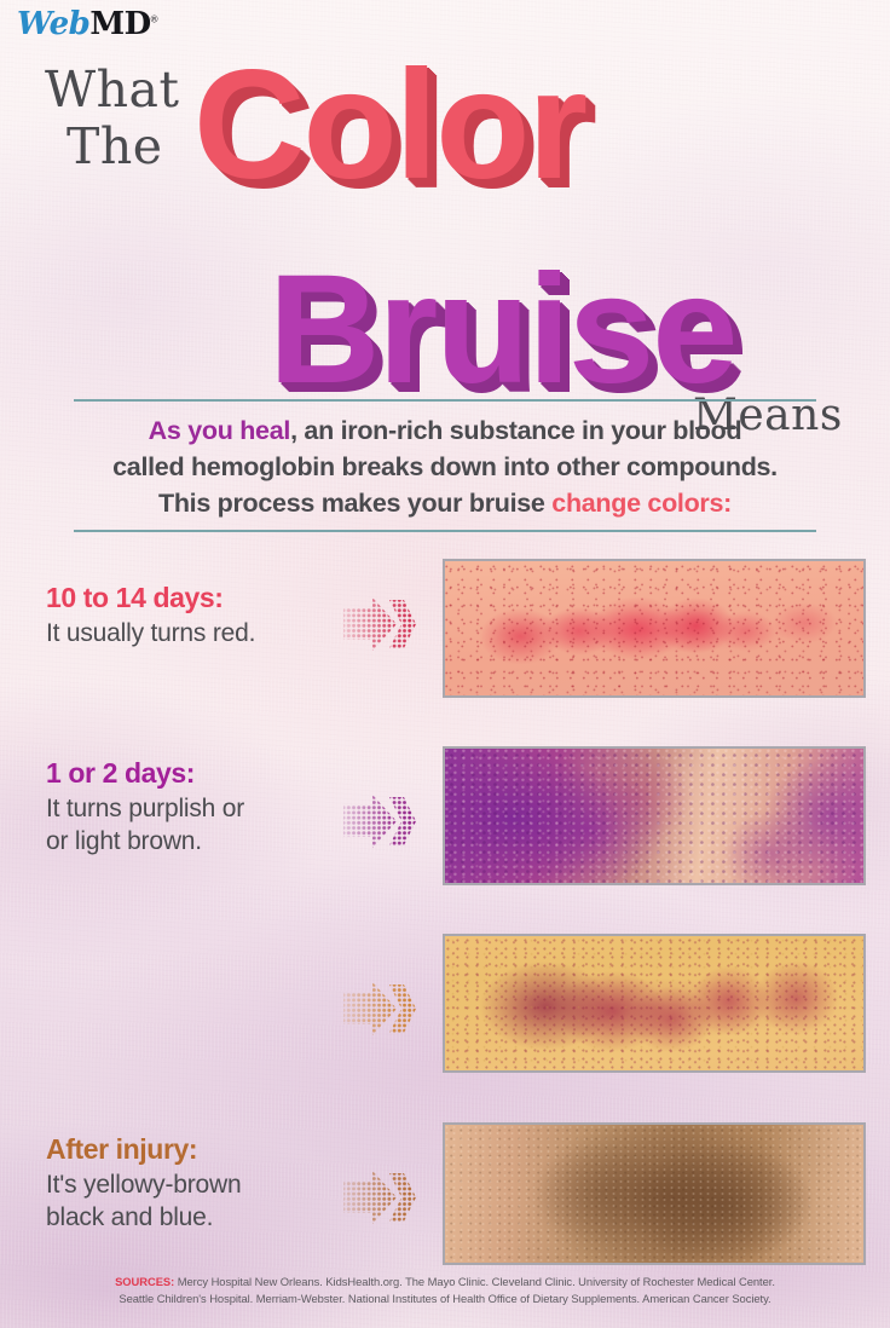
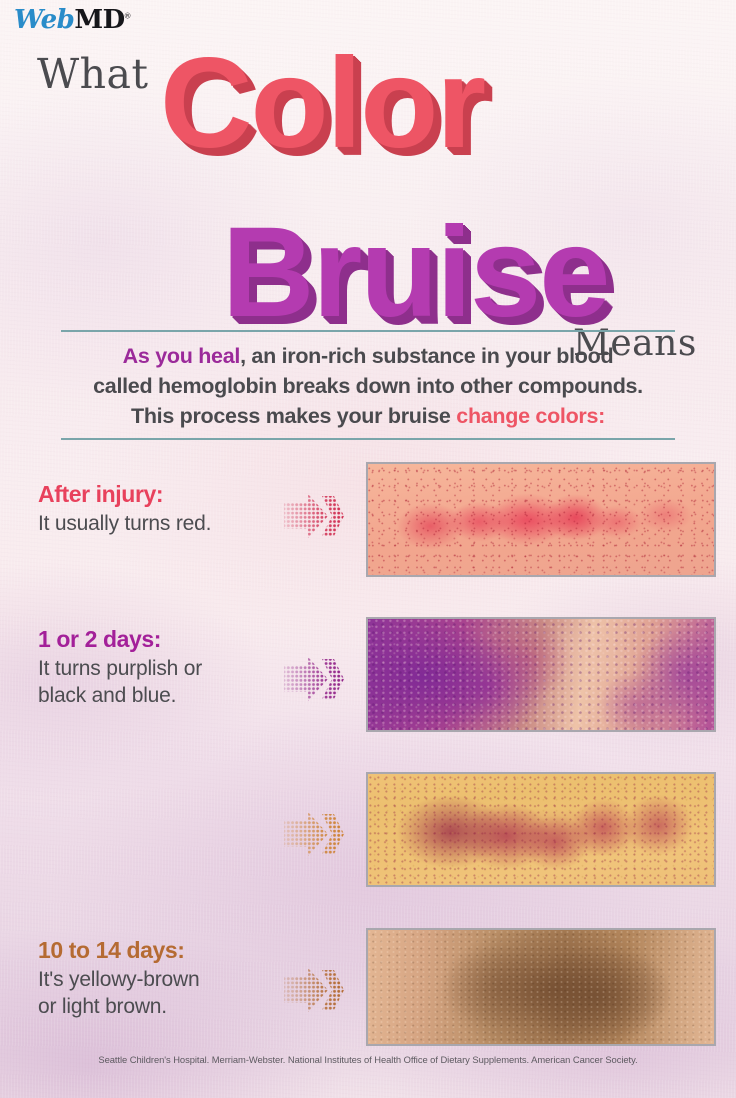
  WebMD®
  What
- The
  Color
  Bruise
  Means
  As you heal, an iron-rich substance in your blood
  called hemoglobin breaks down into other compounds.
  This process makes your bruise change colors:
- 10 to 14 days:
+ After injury:
  It usually turns red.
  1 or 2 days:
  It turns purplish or
- or light brown.
+ black and blue.
- After injury:
+ 10 to 14 days:
  It's yellowy-brown
- black and blue.
+ or light brown.
- SOURCES: Mercy Hospital New Orleans. KidsHealth.org. The Mayo Clinic. Cleveland Clinic. University of Rochester Medical Center.
  Seattle Children's Hospital. Merriam-Webster. National Institutes of Health Office of Dietary Supplements. American Cancer Society.
